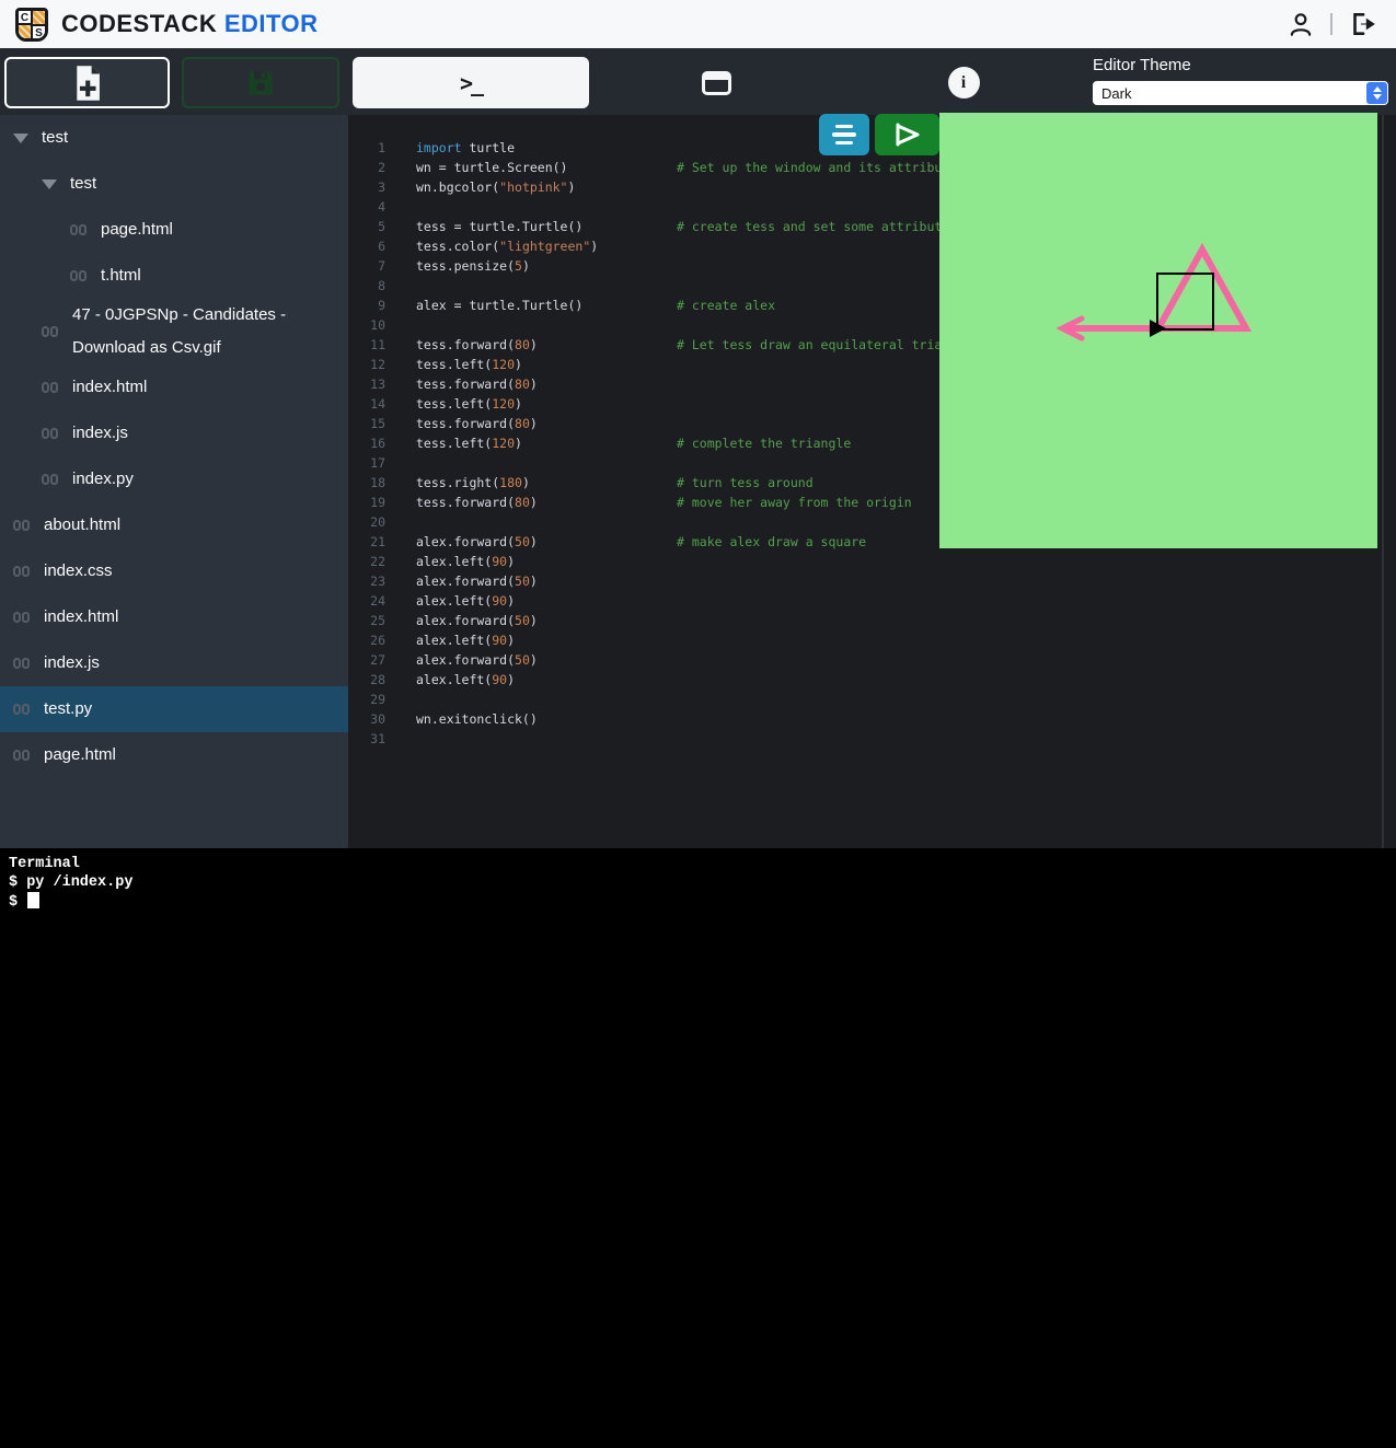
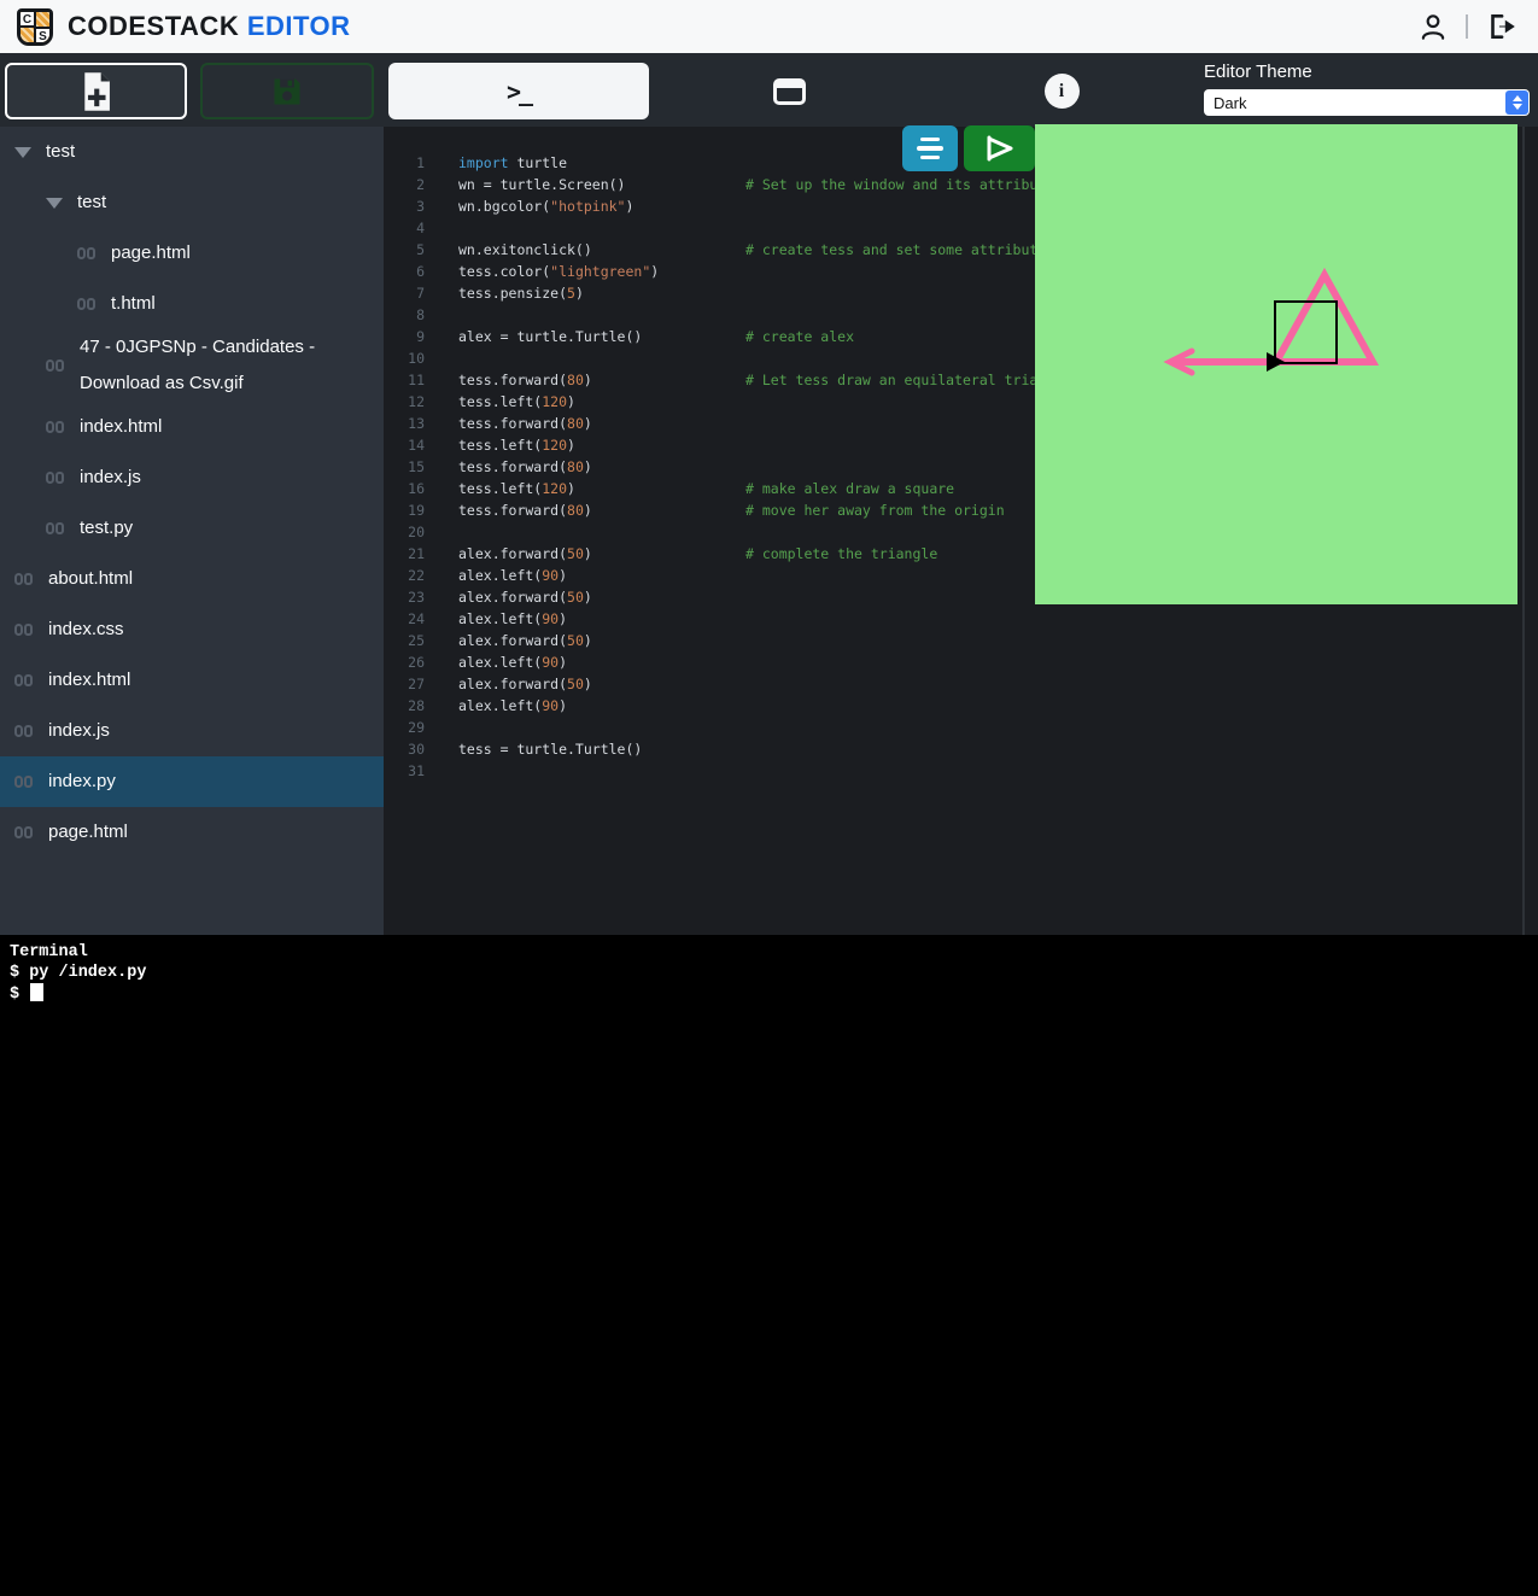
  C
  S
  CODESTACK EDITOR
  >_
  i
  Editor Theme
  Dark
  test
  test
  page.html
  t.html
  47 - 0JGPSNp - Candidates - Download as Csv.gif
  index.html
  index.js
- index.py
+ test.py
  about.html
  index.css
  index.html
  index.js
- test.py
+ index.py
  page.html
  1
  import turtle
  2
  wn = turtle.Screen()
  # Set up the window and its attribu
  3
  wn.bgcolor("hotpink")
  4
  5
- tess = turtle.Turtle()
+ wn.exitonclick()
  # create tess and set some attribut
  6
  tess.color("lightgreen")
  7
  tess.pensize(5)
  8
  9
  alex = turtle.Turtle()
  # create alex
  10
  11
  tess.forward(80)
  # Let tess draw an equilateral tria
  12
  tess.left(120)
  13
  tess.forward(80)
  14
  tess.left(120)
  15
  tess.forward(80)
  16
  tess.left(120)
- # complete the triangle
+ # make alex draw a square
- 17
- 18
- tess.right(180)
- # turn tess around
  19
  tess.forward(80)
  # move her away from the origin
  20
  21
  alex.forward(50)
- # make alex draw a square
+ # complete the triangle
  22
  alex.left(90)
  23
  alex.forward(50)
  24
  alex.left(90)
  25
  alex.forward(50)
  26
  alex.left(90)
  27
  alex.forward(50)
  28
  alex.left(90)
  29
  30
- wn.exitonclick()
+ tess = turtle.Turtle()
  31
  Terminal
  $ py /index.py
  $
